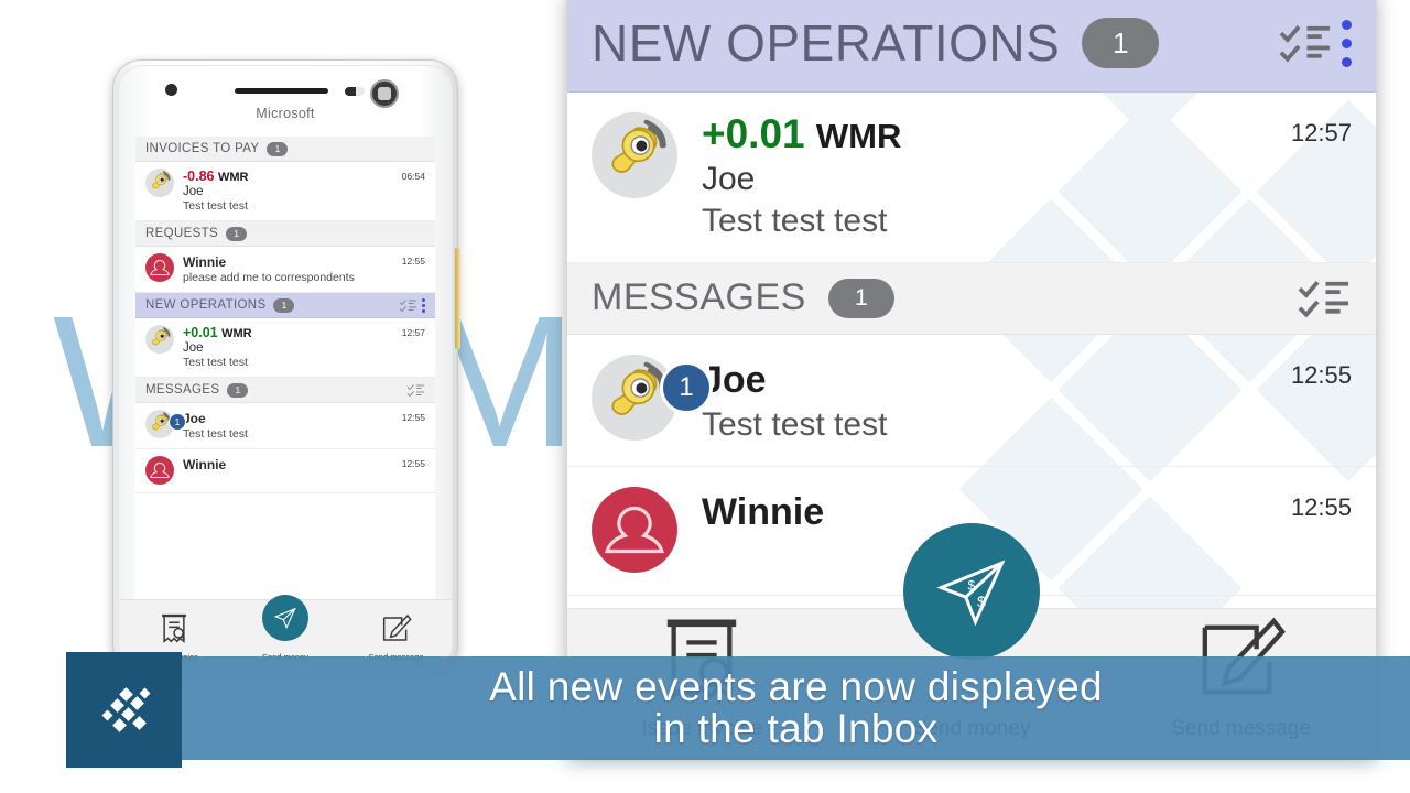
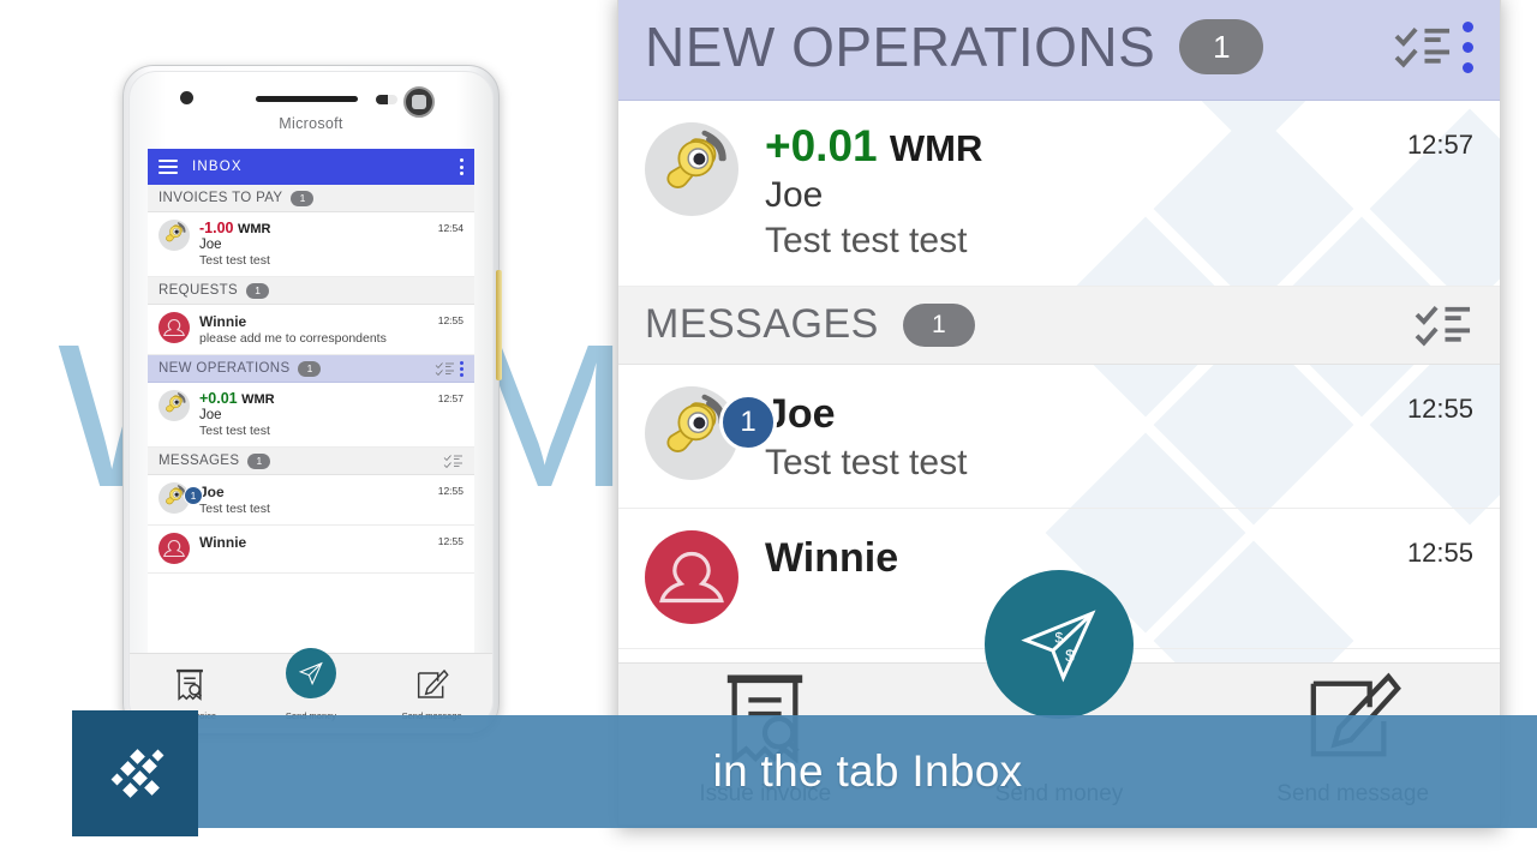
  Microsoft
+ INBOX
  INVOICES TO PAY
  1
- -0.86 WMR
+ -1.00 WMR
  Joe
  Test test test
- 06:54
+ 12:54
  REQUESTS
  1
  Winnie
  please add me to correspondents
  12:55
  NEW OPERATIONS
  1
  +0.01 WMR
  Joe
  Test test test
  12:57
  MESSAGES
  1
  1
  Joe
  Test test test
  12:55
  Winnie
  12:55
  NEW OPERATIONS
  1
  +0.01 WMR
  Joe
  Test test test
  12:57
  MESSAGES
  1
  1
  Joe
  Test test test
  12:55
  Winnie
  12:55
  $
  $
- All new events are now displayed
  in the tab Inbox
